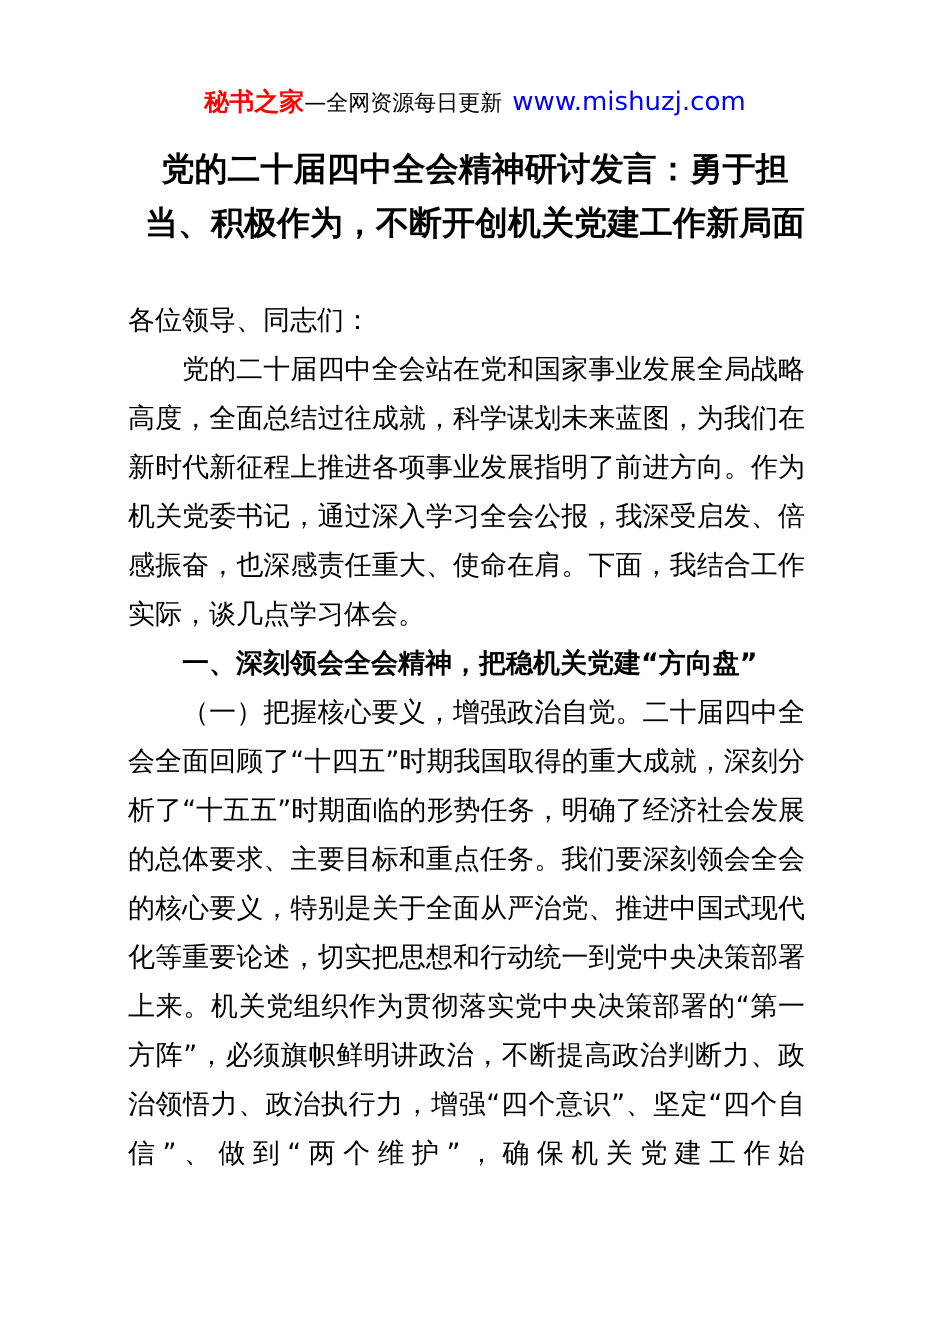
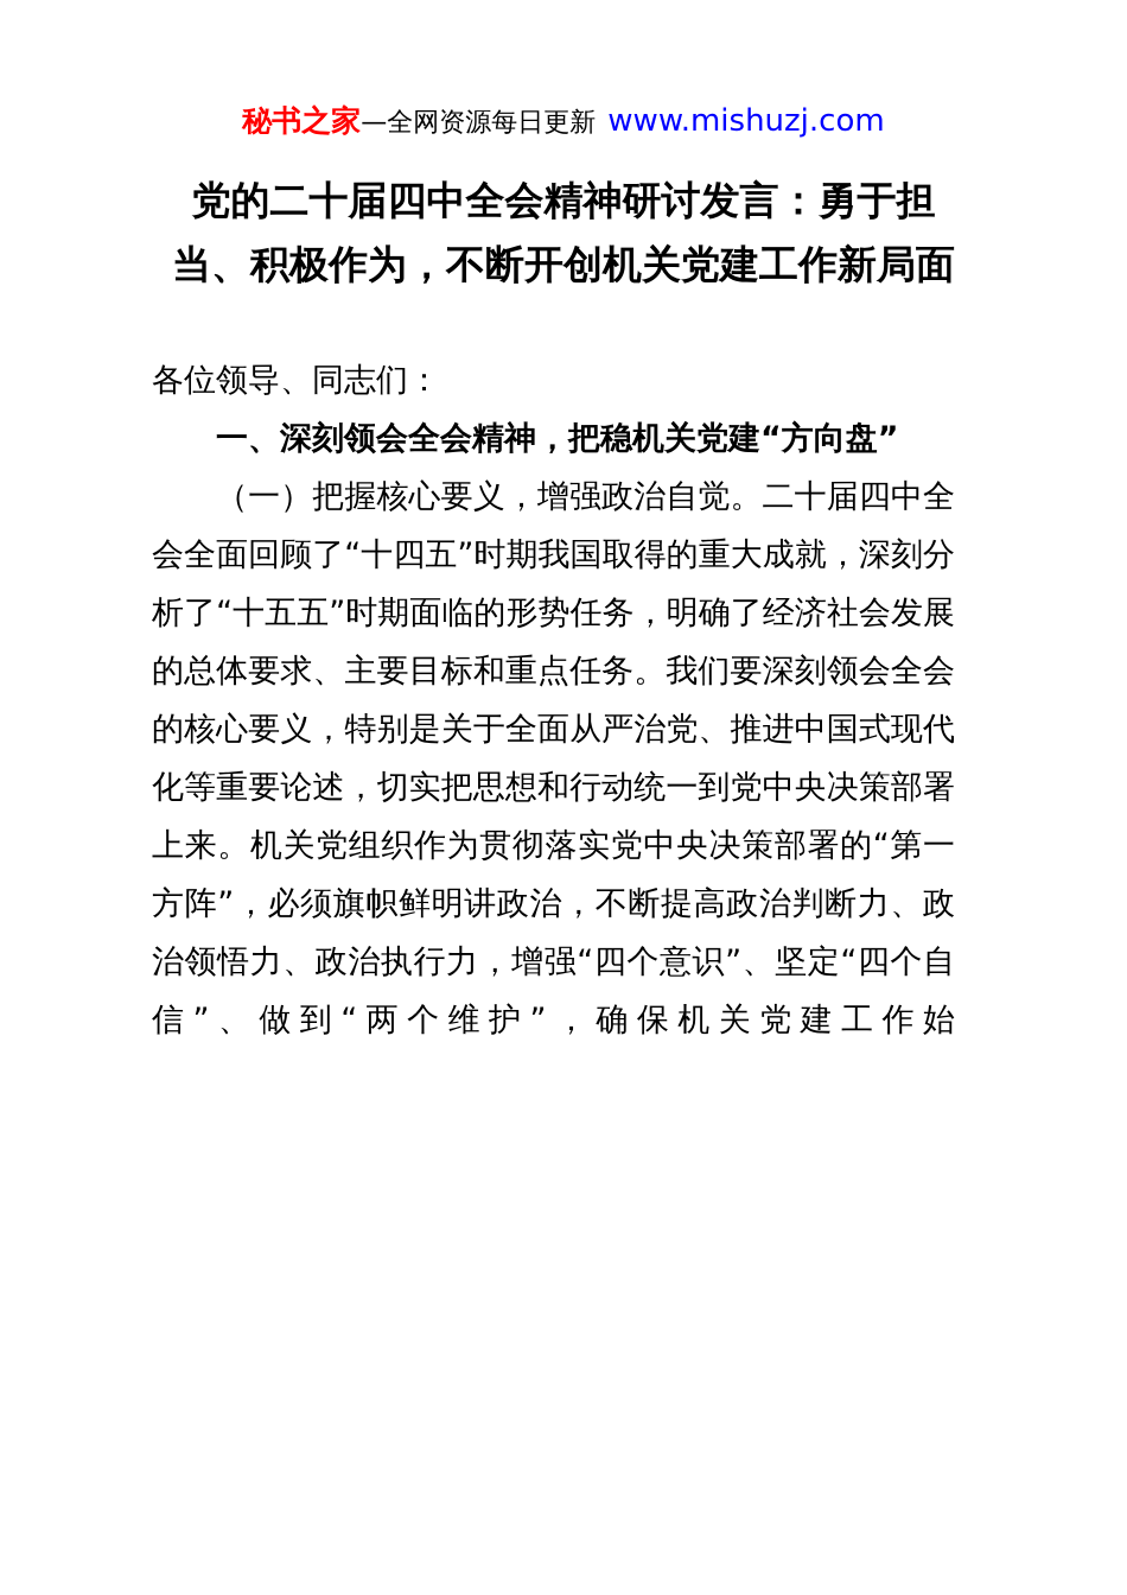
  秘书之家—全网资源每日更新 www.mishuzj.com
  党的二十届四中全会精神研讨发言：勇于担
  当、积极作为，不断开创机关党建工作新局面
  各位领导、同志们：
- 党的二十届四中全会站在党和国家事业发展全局战略高度，全面总结过往成就，科学谋划未来蓝图，为我们在新时代新征程上推进各项事业发展指明了前进方向。作为机关党委书记，通过深入学习全会公报，我深受启发、倍感振奋，也深感责任重大、使命在肩。下面，我结合工作实际，谈几点学习体会。
  一、深刻领会全会精神，把稳机关党建“方向盘”
  （一）把握核心要义，增强政治自觉。二十届四中全会全面回顾了“十四五”时期我国取得的重大成就，深刻分析了“十五五”时期面临的形势任务，明确了经济社会发展的总体要求、主要目标和重点任务。我们要深刻领会全会的核心要义，特别是关于全面从严治党、推进中国式现代化等重要论述，切实把思想和行动统一到党中央决策部署上来。机关党组织作为贯彻落实党中央决策部署的“第一方阵”，必须旗帜鲜明讲政治，不断提高政治判断力、政治领悟力、政治执行力，增强“四个意识”、坚定“四个自信”、做到“两个维护”，确保机关党建工作始
